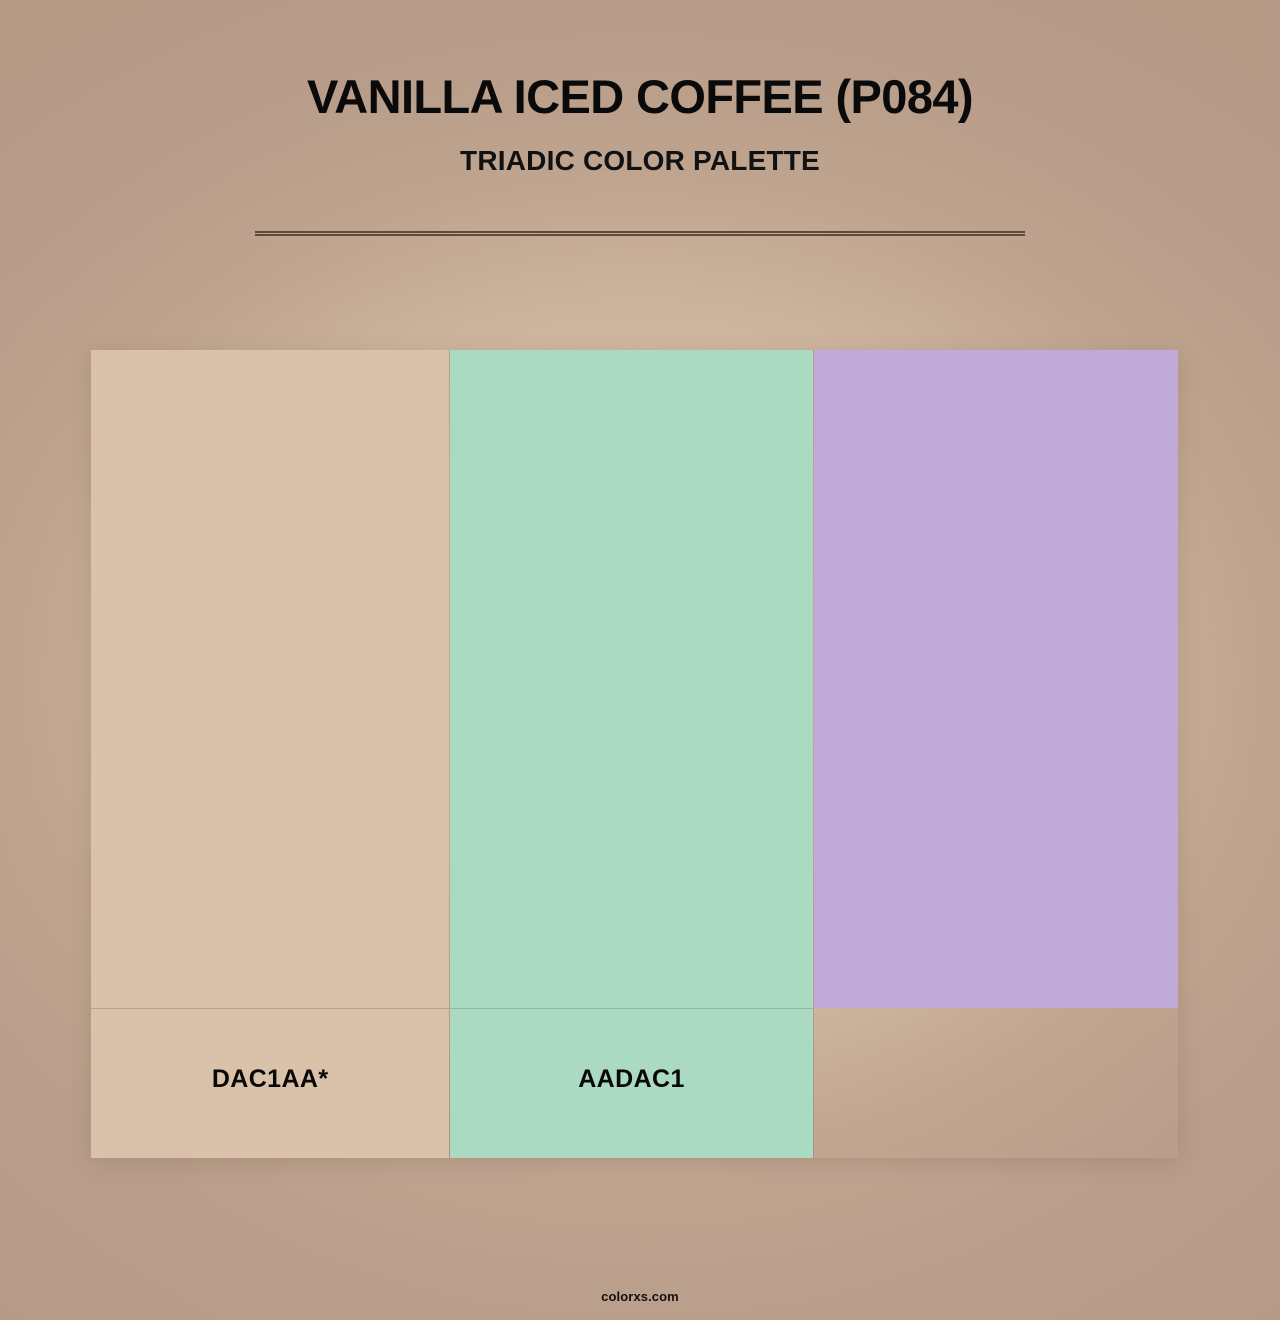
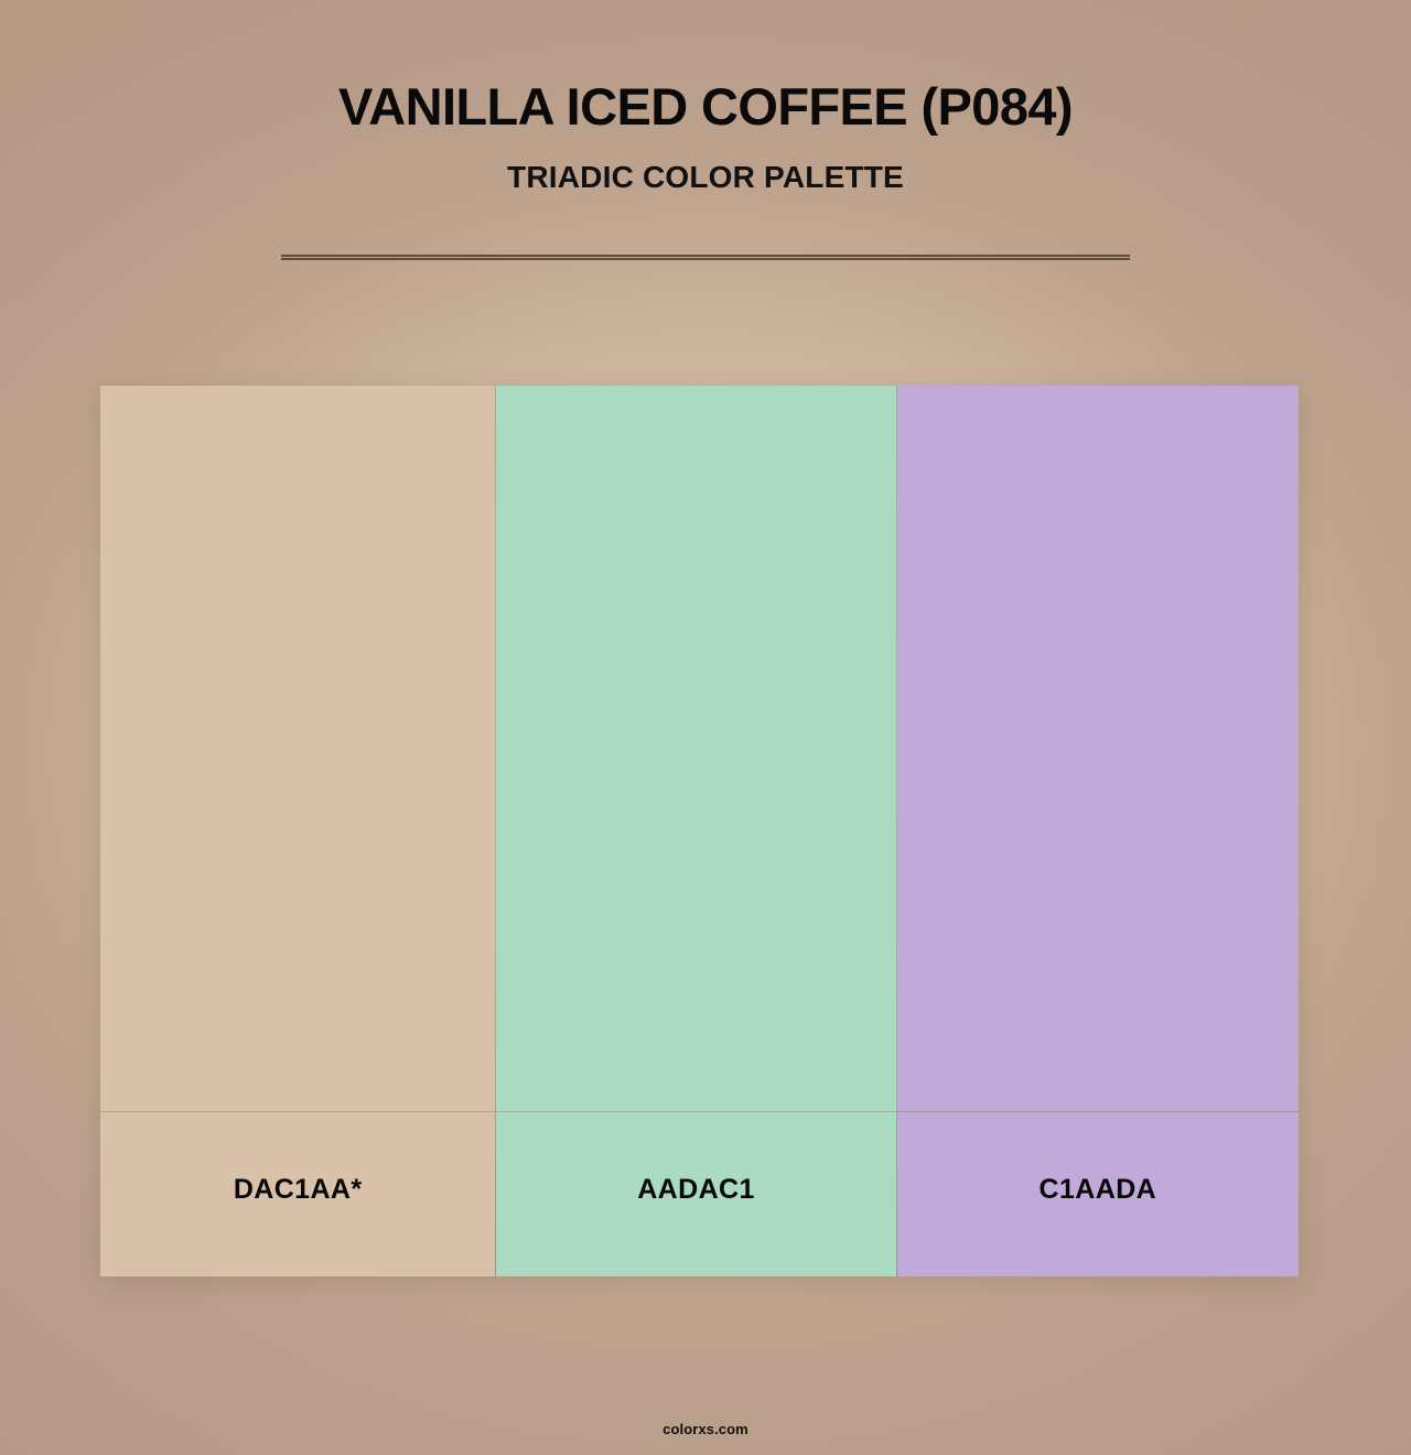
  VANILLA ICED COFFEE (P084)
  TRIADIC COLOR PALETTE
  DAC1AA*
  AADAC1
+ C1AADA
  colorxs.com
